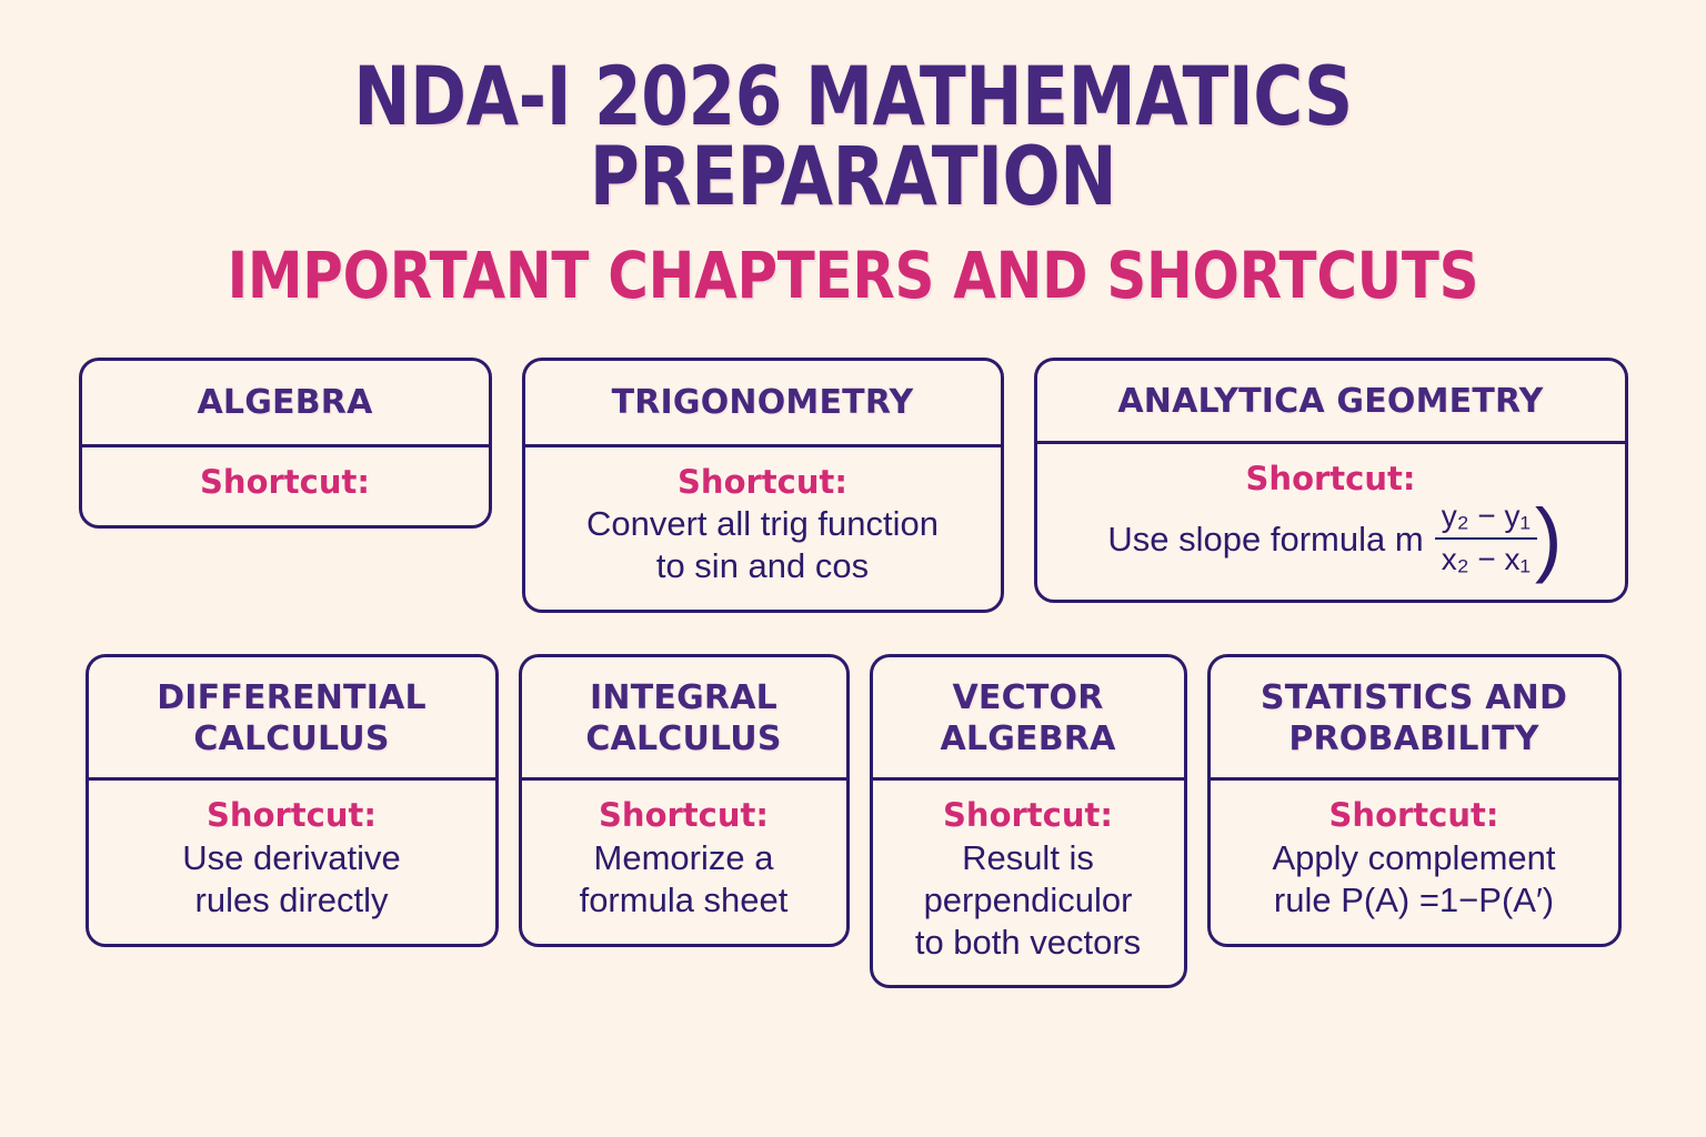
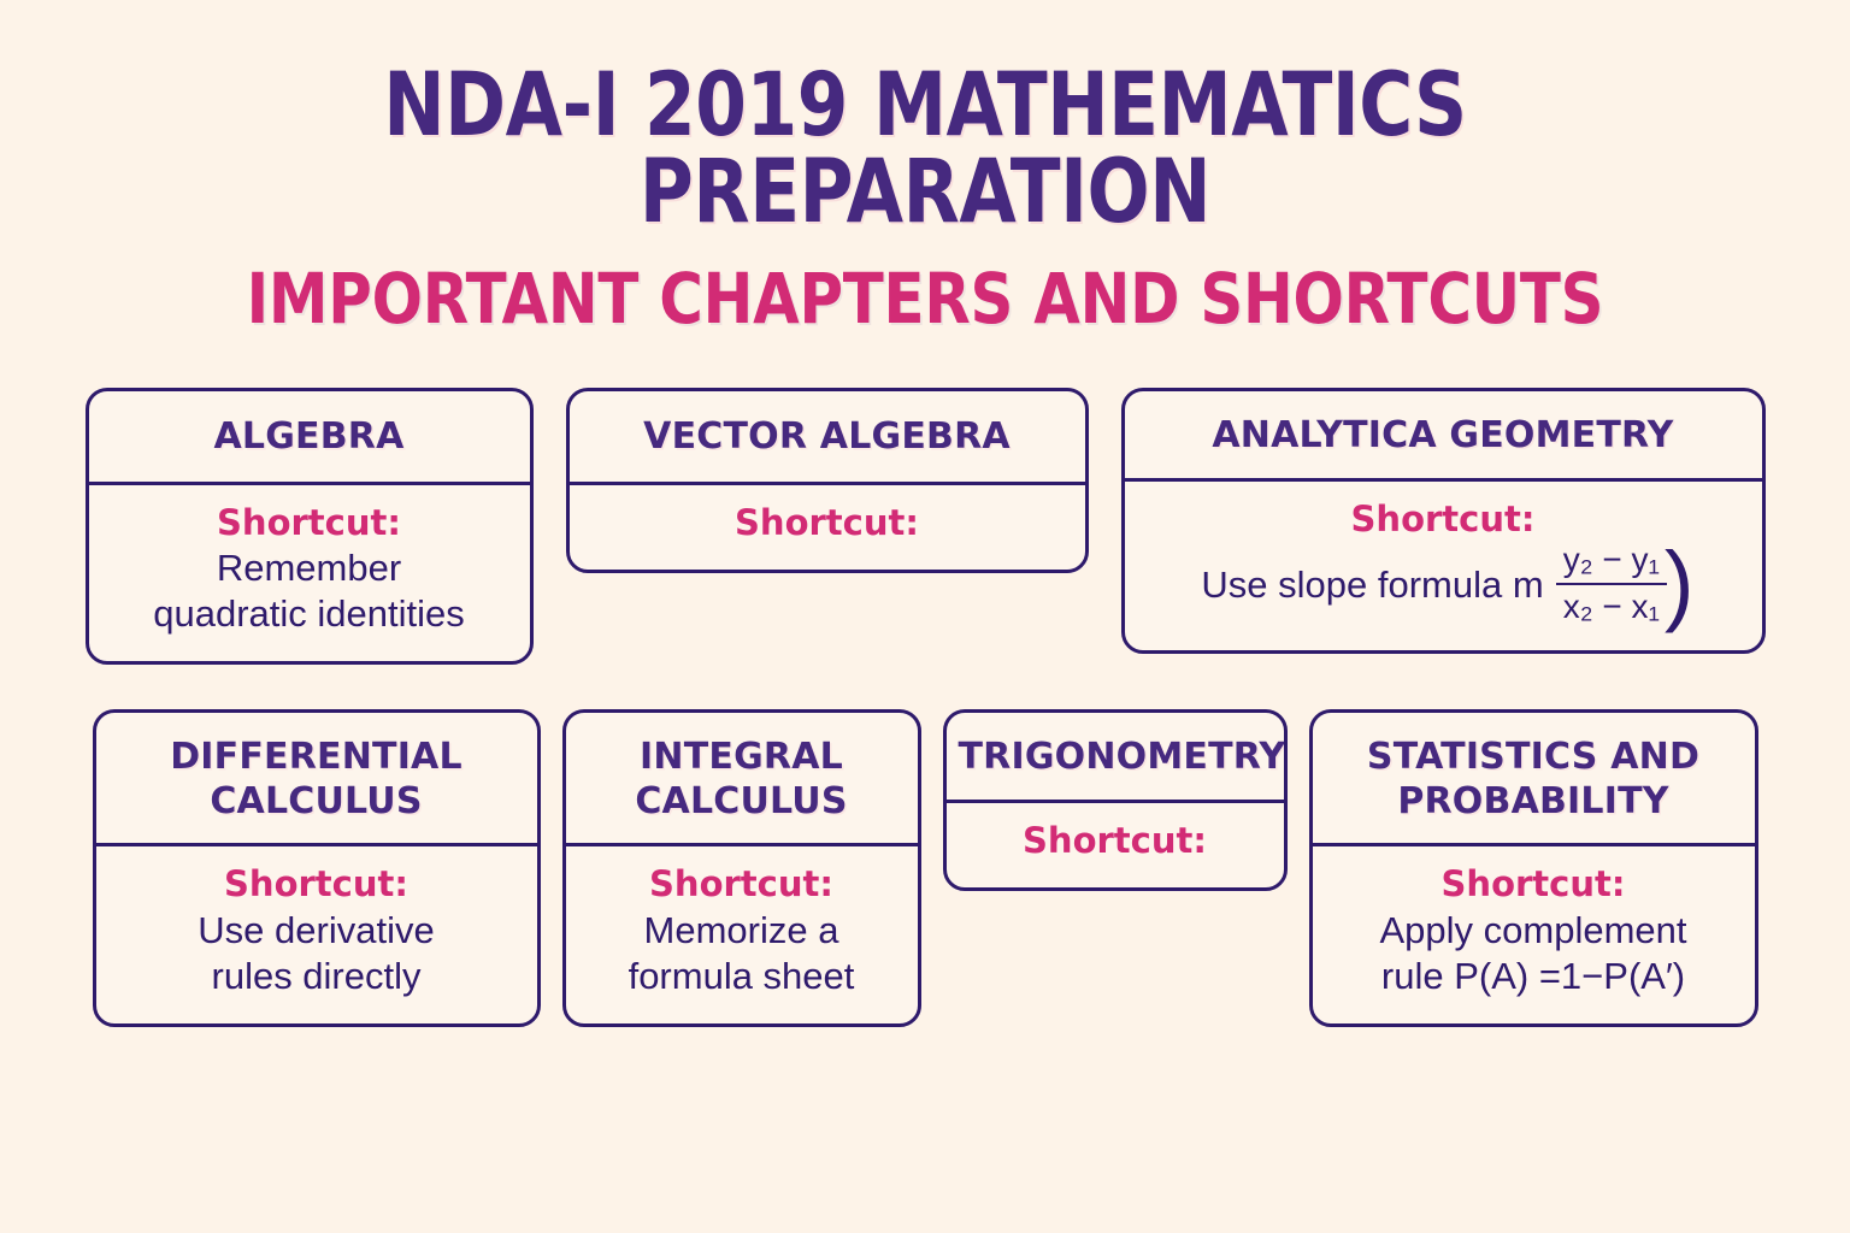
- NDA-I 2026 MATHEMATICS PREPARATION
+ NDA-I 2019 MATHEMATICS PREPARATION
  IMPORTANT CHAPTERS AND SHORTCUTS
  ALGEBRA
  Shortcut:
+ Remember
+ quadratic identities
- TRIGONOMETRY
+ VECTOR ALGEBRA
  Shortcut:
- Convert all trig function
- to sin and cos
  ANALYTICA GEOMETRY
  Shortcut:
  Use slope formula m
  y₂ − y₁
  x₂ − x₁
  )
  DIFFERENTIAL CALCULUS
  Shortcut:
  Use derivative
  rules directly
  INTEGRAL CALCULUS
  Shortcut:
  Memorize a
  formula sheet
- VECTOR ALGEBRA
+ TRIGONOMETRY
  Shortcut:
- Result is
- perpendiculor
- to both vectors
  STATISTICS AND PROBABILITY
  Shortcut:
  Apply complement
  rule P(A) =1−P(A′)
